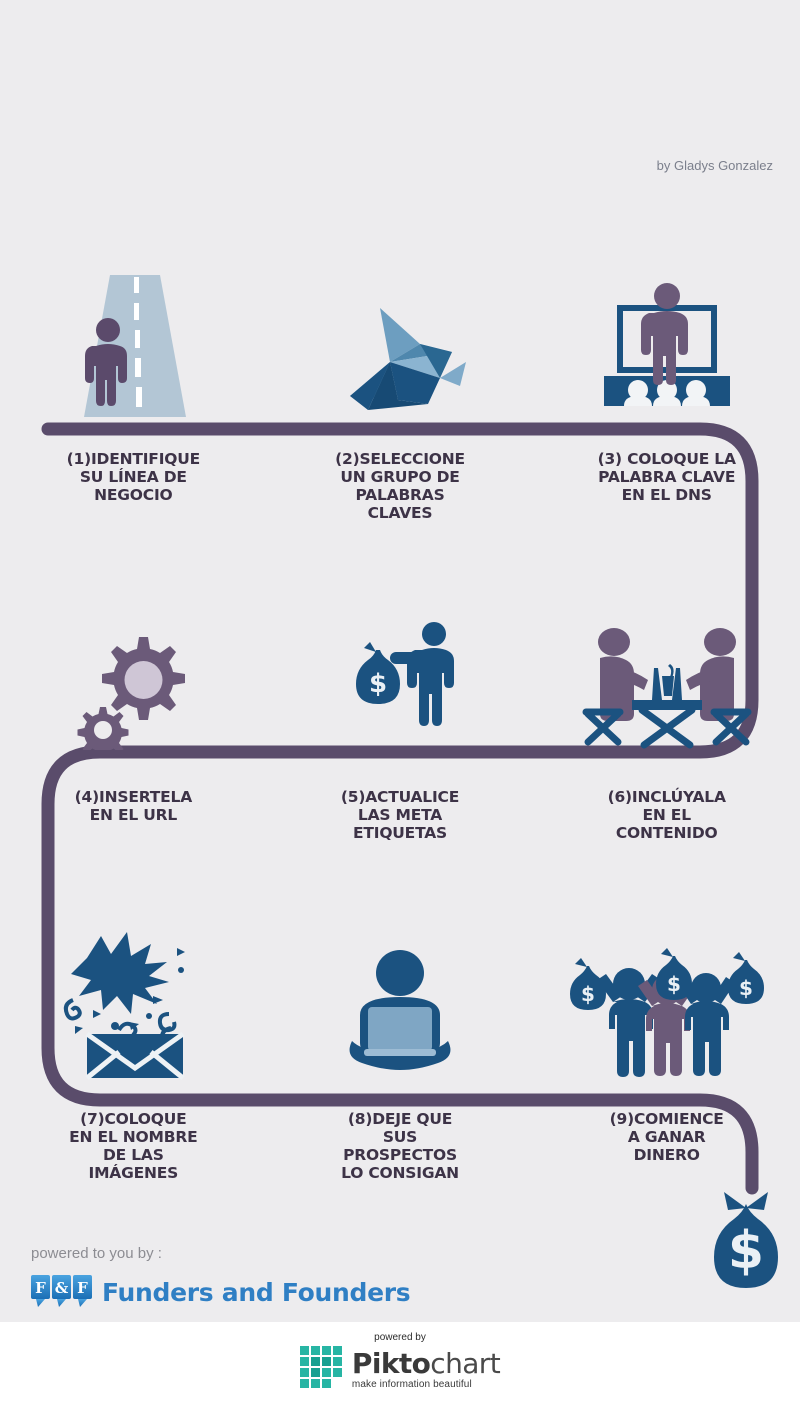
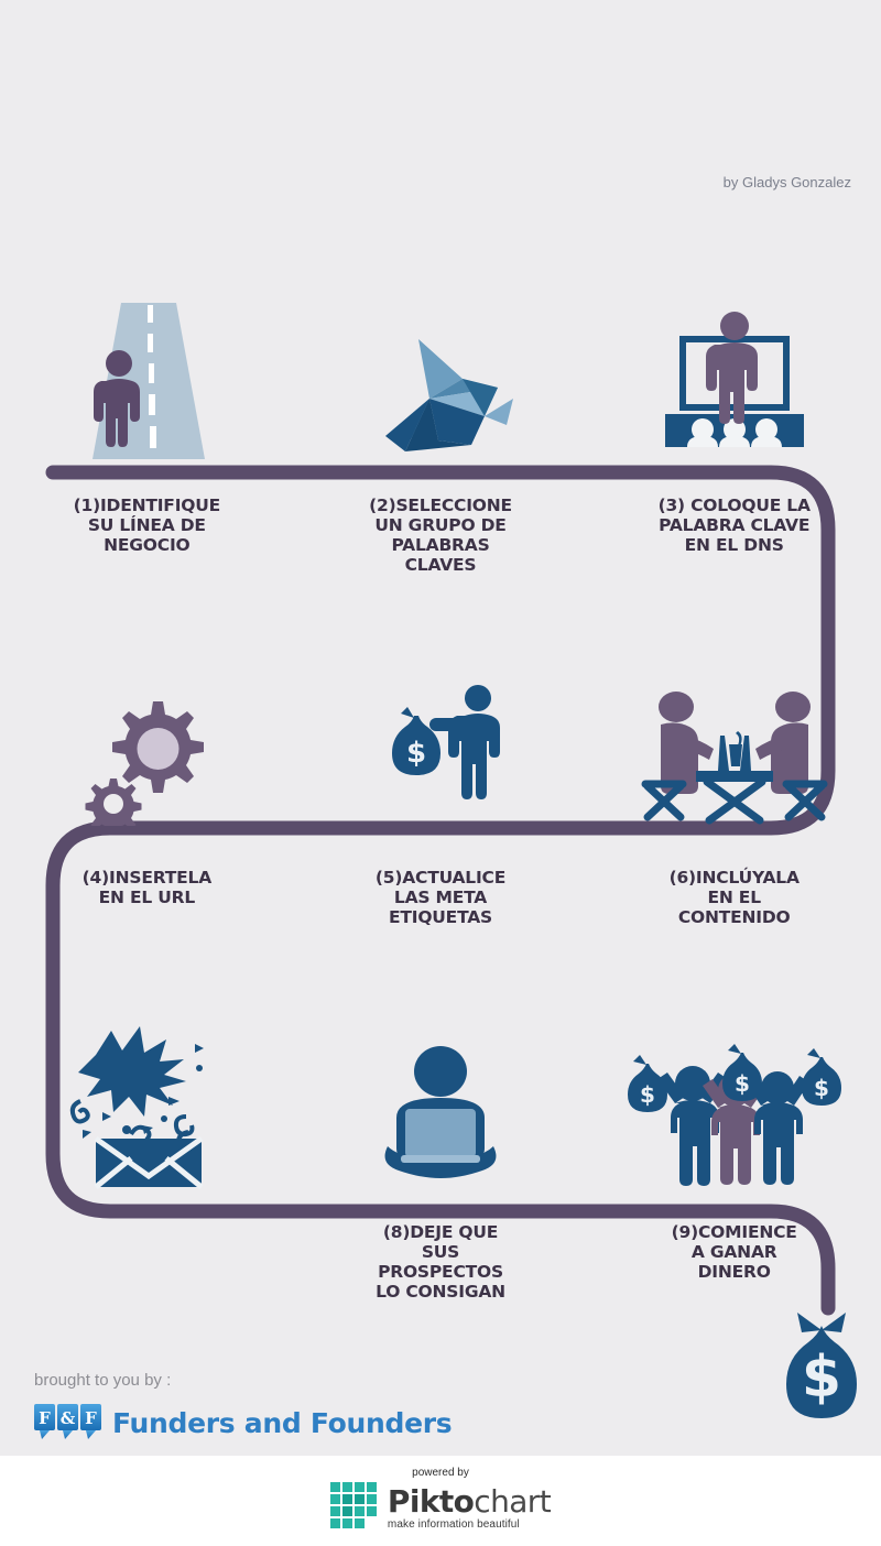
  by Gladys Gonzalez
  (1)IDENTIFIQUE
  SU LÍNEA DE
  NEGOCIO
  (2)SELECCIONE
  UN GRUPO DE
  PALABRAS
  CLAVES
  (3) COLOQUE LA
  PALABRA CLAVE
  EN EL DNS
  (4)INSERTELA
  EN EL URL
  $
  (5)ACTUALICE
  LAS META
  ETIQUETAS
  (6)INCLÚYALA
  EN EL
  CONTENIDO
- (7)COLOQUE
- EN EL NOMBRE
- DE LAS
- IMÁGENES
  (8)DEJE QUE
  SUS
  PROSPECTOS
  LO CONSIGAN
  $
  $
  $
  (9)COMIENCE
  A GANAR
  DINERO
  $
- powered to you by :
+ brought to you by :
  F
  &
  F
  Funders and Founders
  powered by
  Piktochart
  make information beautiful
